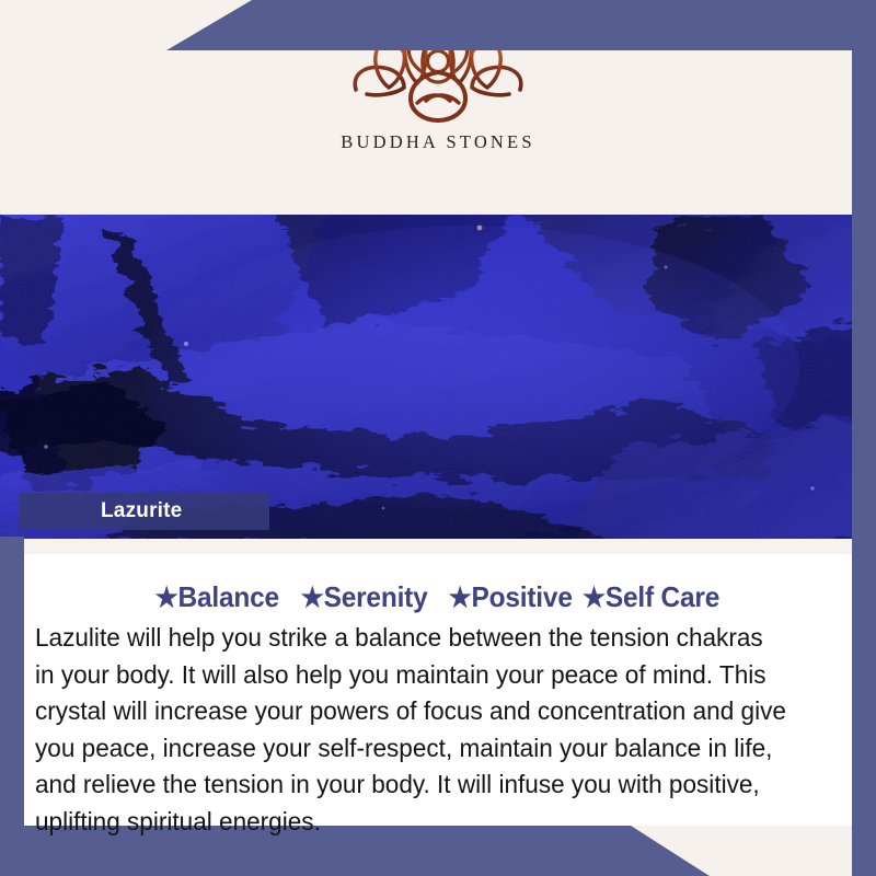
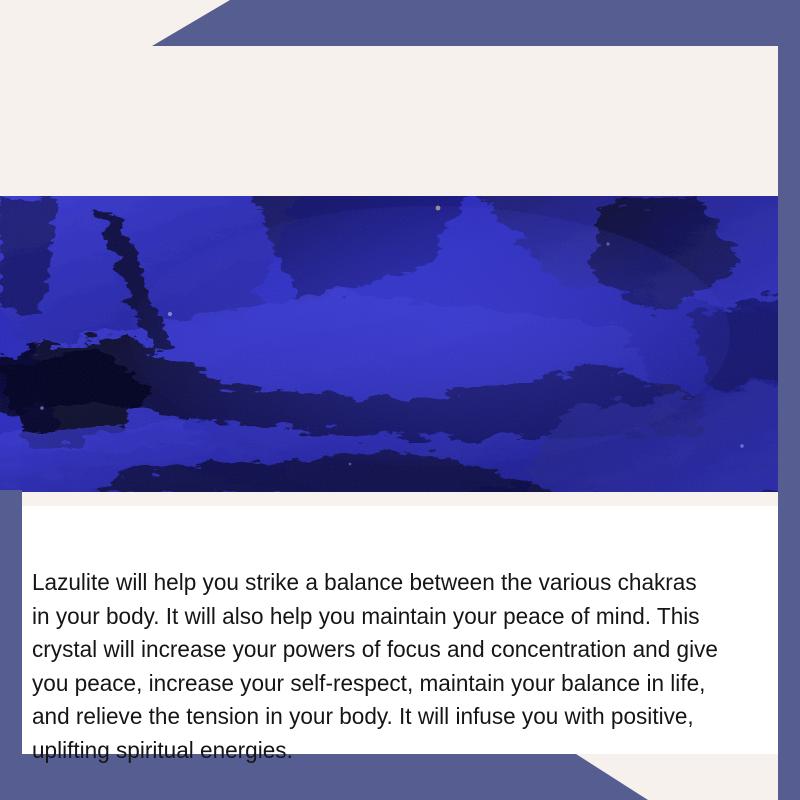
- BUDDHA STONES
- Lazurite
- ★Balance ★Serenity ★Positive ★Self Care
- Lazulite will help you strike a balance between the tension chakras in your body. It will also help you maintain your peace of mind. This crystal will increase your powers of focus and concentration and give you peace, increase your self-respect, maintain your balance in life, and relieve the tension in your body. It will infuse you with positive, uplifting spiritual energies.
+ Lazulite will help you strike a balance between the various chakras in your body. It will also help you maintain your peace of mind. This crystal will increase your powers of focus and concentration and give you peace, increase your self-respect, maintain your balance in life, and relieve the tension in your body. It will infuse you with positive, uplifting spiritual energies.
